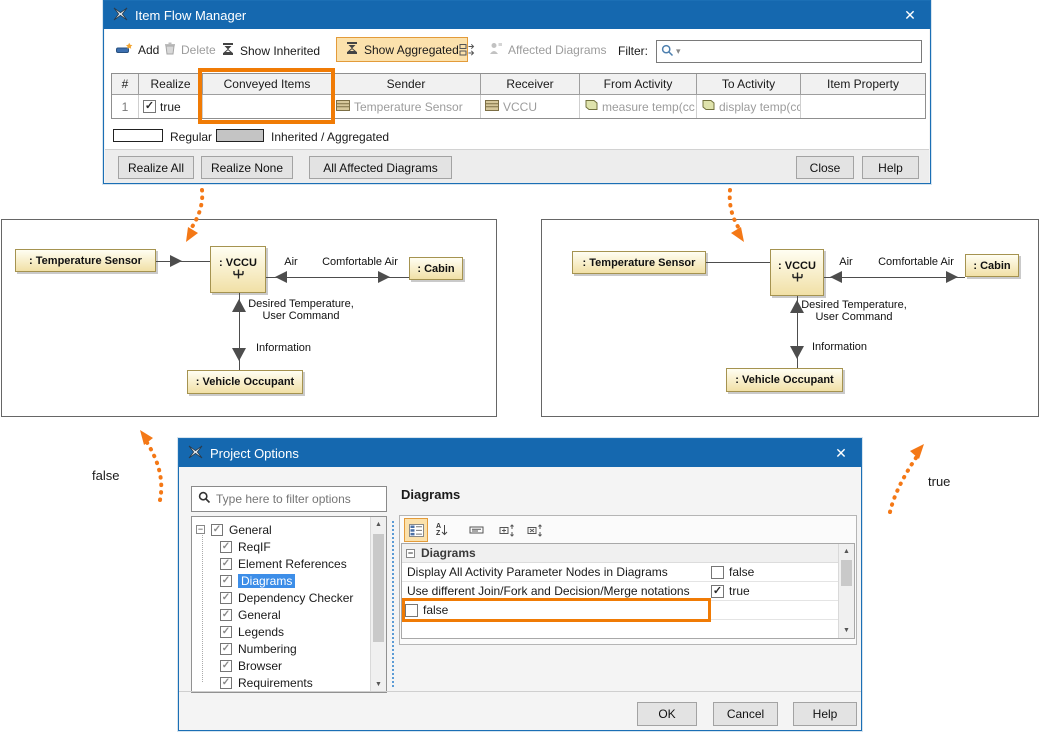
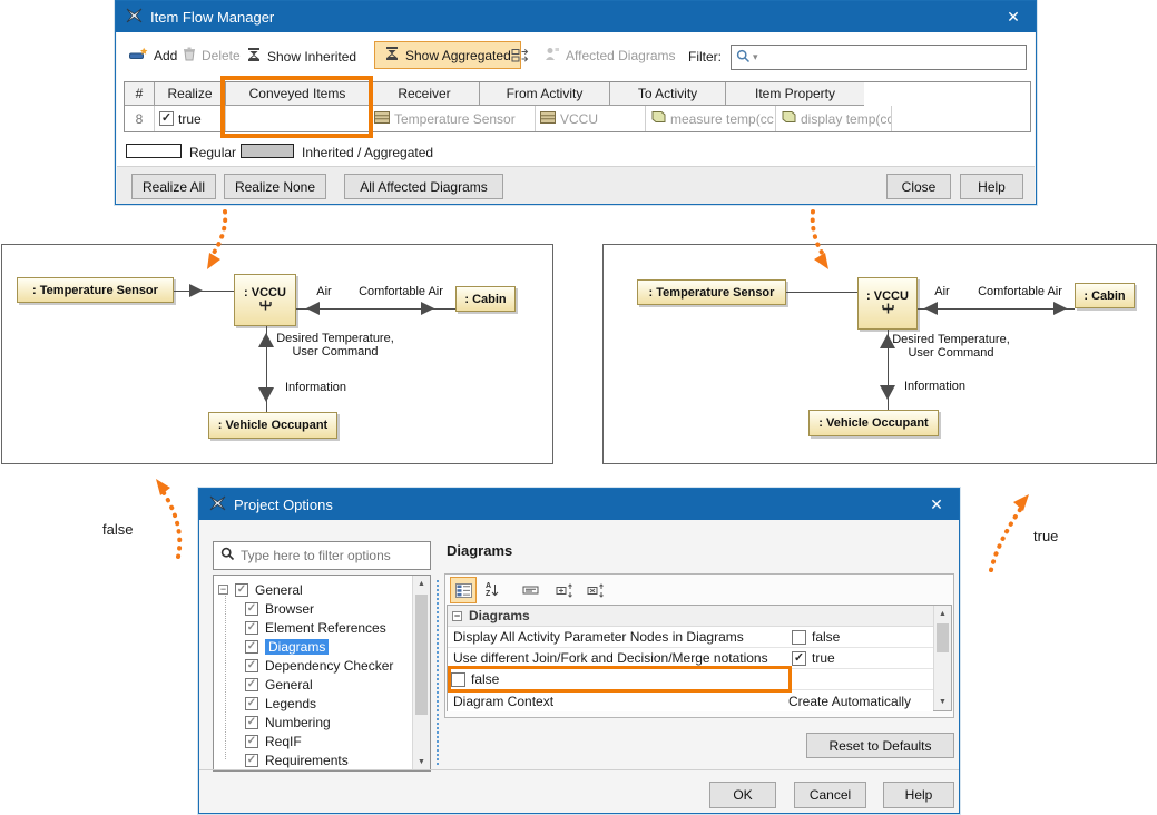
  Item Flow Manager
  ✕
  Add
  Delete
  Show Inherited
  Show Aggregated
  Affected Diagrams
  Filter:
  ▾
  #
  Realize
  Conveyed Items
- Sender
  Receiver
  From Activity
  To Activity
  Item Property
- 1
+ 8
  ✓
  true
  Temperature Sensor
  VCCU
  measure temp(cc
  display temp(cc
  Regular
  Inherited / Aggregated
  Realize All
  Realize None
  All Affected Diagrams
  Close
  Help
  : Temperature Sensor
  : VCCU
  : Cabin
  : Vehicle Occupant
  Air
  Comfortable Air
  Desired Temperature,
  User Command
  Information
  : Temperature Sensor
  : VCCU
  : Cabin
  : Vehicle Occupant
  Air
  Comfortable Air
  Desired Temperature,
  User Command
  Information
  false
  true
  Project Options
  ✕
  Type here to filter options
  −
  ✓
  General
  ✓
- ReqIF
+ Browser
  ✓
  Element References
  ✓
  Diagrams
  ✓
  Dependency Checker
  ✓
  General
  ✓
  Legends
  ✓
  Numbering
  ✓
- Browser
+ ReqIF
  ✓
  Requirements
  Diagrams
  −
  Diagrams
  Display All Activity Parameter Nodes in Diagrams
  false
  Use different Join/Fork and Decision/Merge notations
  ✓
  true
  false
+ Diagram Context
+ Create Automatically
+ Reset to Defaults
  OK
  Cancel
  Help
